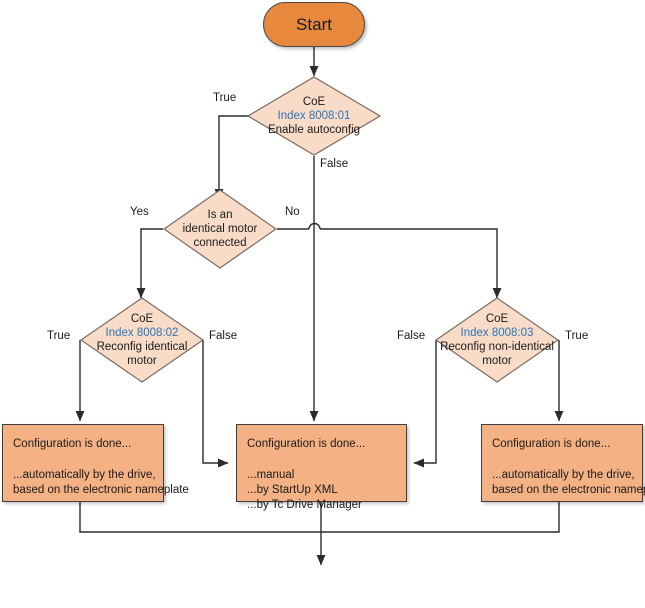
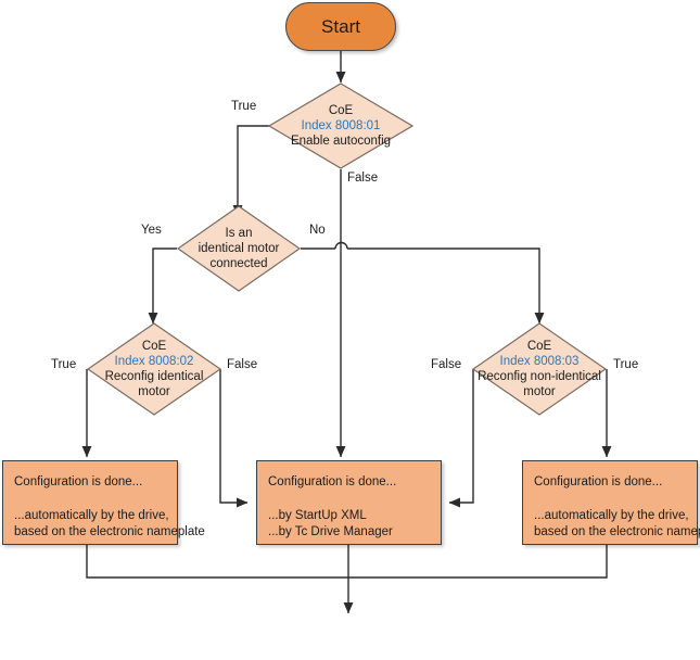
  Start
  CoE
  Index 8008:01
  Enable autoconfig
  True
  False
  Is an
  identical motor
  connected
  Yes
  No
  CoE
  Index 8008:02
  Reconfig identical
  motor
  True
  False
  CoE
  Index 8008:03
  Reconfig non-identical
  motor
  False
  True
  Configuration is done...
  ...automatically by the drive,
  based on the electronic nameplate
  Configuration is done...
- ...manual
  ...by StartUp XML
  ...by Tc Drive Manager
  Configuration is done...
  ...automatically by the drive,
  based on the electronic name
